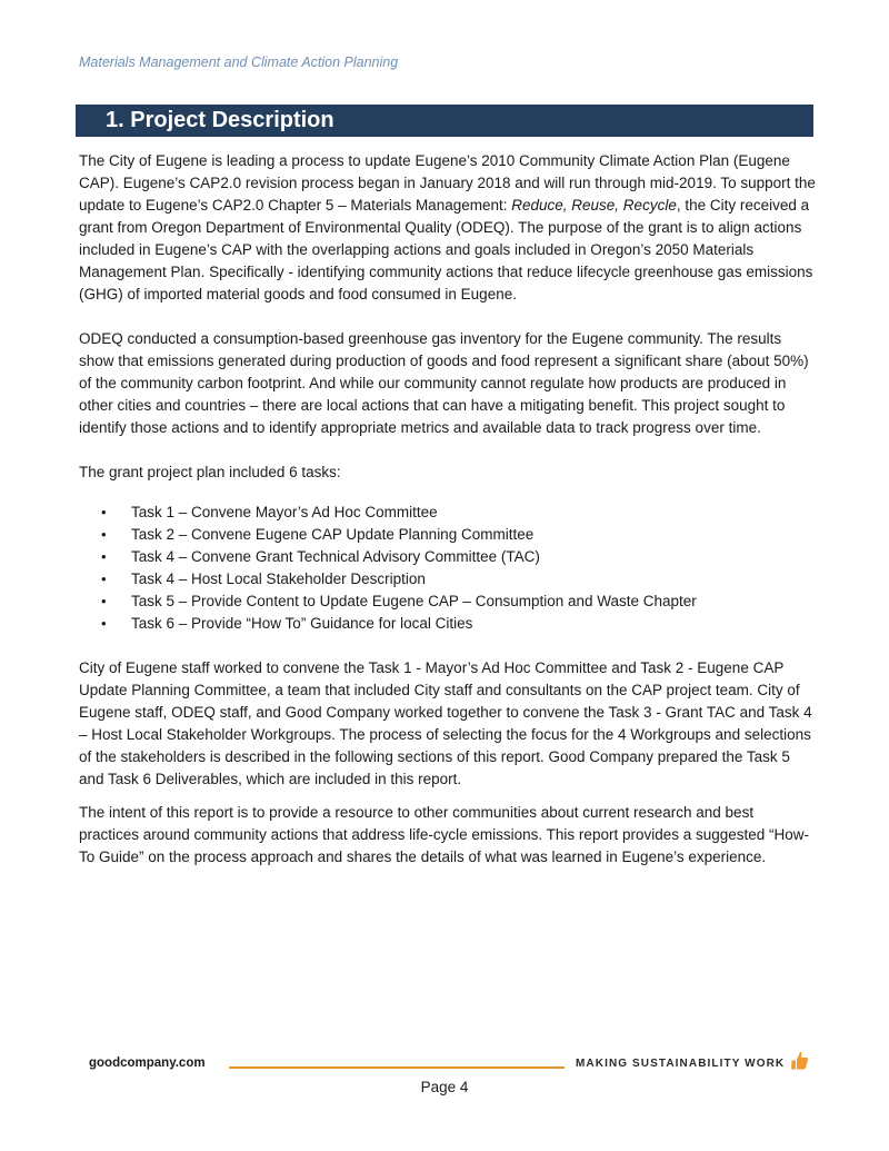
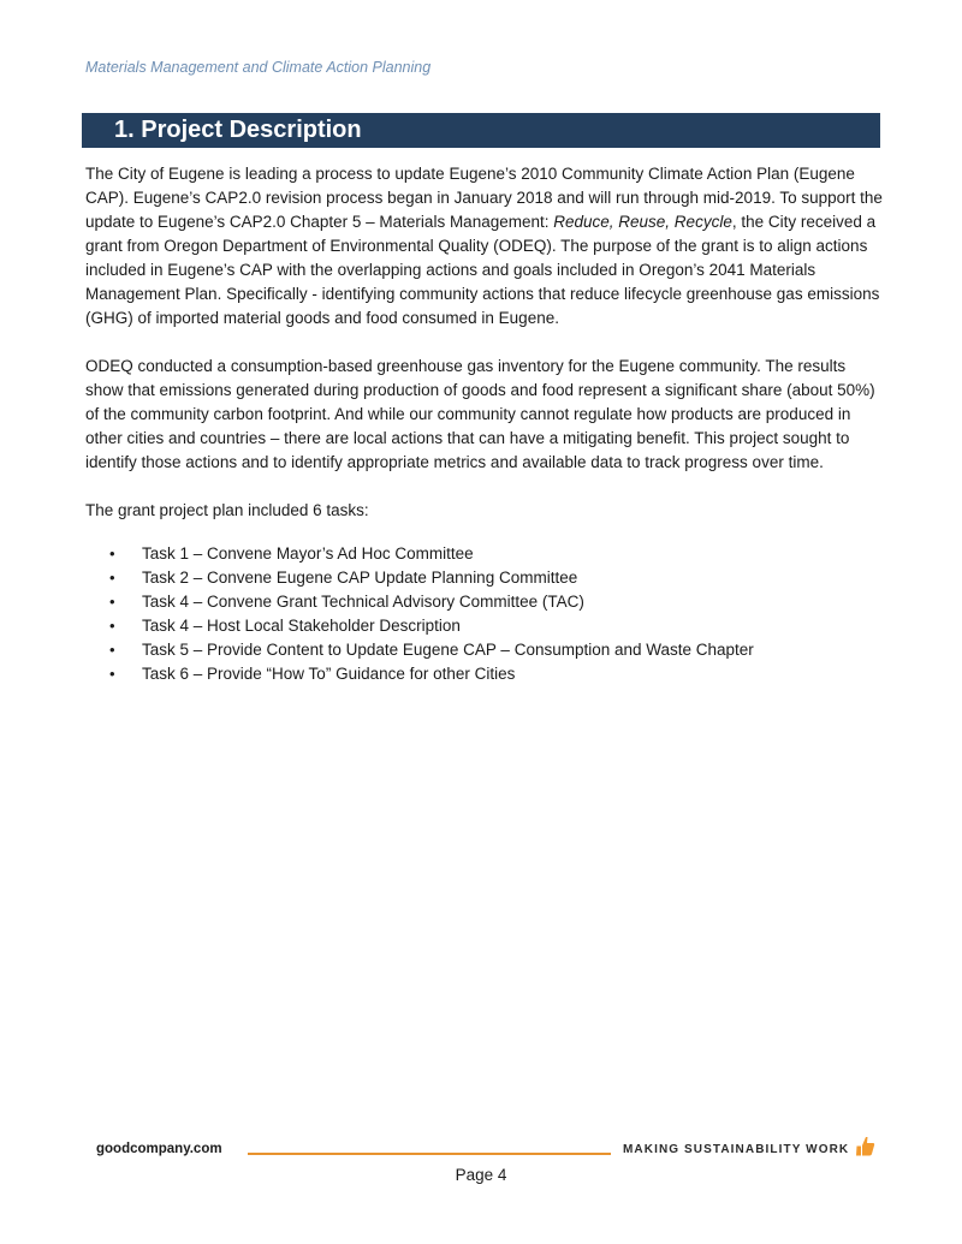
  Materials Management and Climate Action Planning
  1. Project Description
- The City of Eugene is leading a process to update Eugene’s 2010 Community Climate Action Plan (Eugene CAP). Eugene’s CAP2.0 revision process began in January 2018 and will run through mid-2019. To support the update to Eugene’s CAP2.0 Chapter 5 – Materials Management: Reduce, Reuse, Recycle, the City received a grant from Oregon Department of Environmental Quality (ODEQ). The purpose of the grant is to align actions included in Eugene’s CAP with the overlapping actions and goals included in Oregon’s 2050 Materials Management Plan. Specifically - identifying community actions that reduce lifecycle greenhouse gas emissions (GHG) of imported material goods and food consumed in Eugene.
+ The City of Eugene is leading a process to update Eugene’s 2010 Community Climate Action Plan (Eugene CAP). Eugene’s CAP2.0 revision process began in January 2018 and will run through mid-2019. To support the update to Eugene’s CAP2.0 Chapter 5 – Materials Management: Reduce, Reuse, Recycle, the City received a grant from Oregon Department of Environmental Quality (ODEQ). The purpose of the grant is to align actions included in Eugene’s CAP with the overlapping actions and goals included in Oregon’s 2041 Materials Management Plan. Specifically - identifying community actions that reduce lifecycle greenhouse gas emissions (GHG) of imported material goods and food consumed in Eugene.
  ODEQ conducted a consumption-based greenhouse gas inventory for the Eugene community. The results show that emissions generated during production of goods and food represent a significant share (about 50%) of the community carbon footprint. And while our community cannot regulate how products are produced in other cities and countries – there are local actions that can have a mitigating benefit. This project sought to identify those actions and to identify appropriate metrics and available data to track progress over time.
  The grant project plan included 6 tasks:
  •
  Task 1 – Convene Mayor’s Ad Hoc Committee
  •
  Task 2 – Convene Eugene CAP Update Planning Committee
  •
  Task 4 – Convene Grant Technical Advisory Committee (TAC)
  •
  Task 4 – Host Local Stakeholder Description
  •
  Task 5 – Provide Content to Update Eugene CAP – Consumption and Waste Chapter
  •
- Task 6 – Provide “How To” Guidance for local Cities
+ Task 6 – Provide “How To” Guidance for other Cities
- City of Eugene staff worked to convene the Task 1 - Mayor’s Ad Hoc Committee and Task 2 - Eugene CAP Update Planning Committee, a team that included City staff and consultants on the CAP project team. City of Eugene staff, ODEQ staff, and Good Company worked together to convene the Task 3 - Grant TAC and Task 4 – Host Local Stakeholder Workgroups. The process of selecting the focus for the 4 Workgroups and selections of the stakeholders is described in the following sections of this report. Good Company prepared the Task 5 and Task 6 Deliverables, which are included in this report.
- The intent of this report is to provide a resource to other communities about current research and best practices around community actions that address life-cycle emissions. This report provides a suggested “How-To Guide” on the process approach and shares the details of what was learned in Eugene’s experience.
  goodcompany.com
  MAKING SUSTAINABILITY WORK
  Page 4
